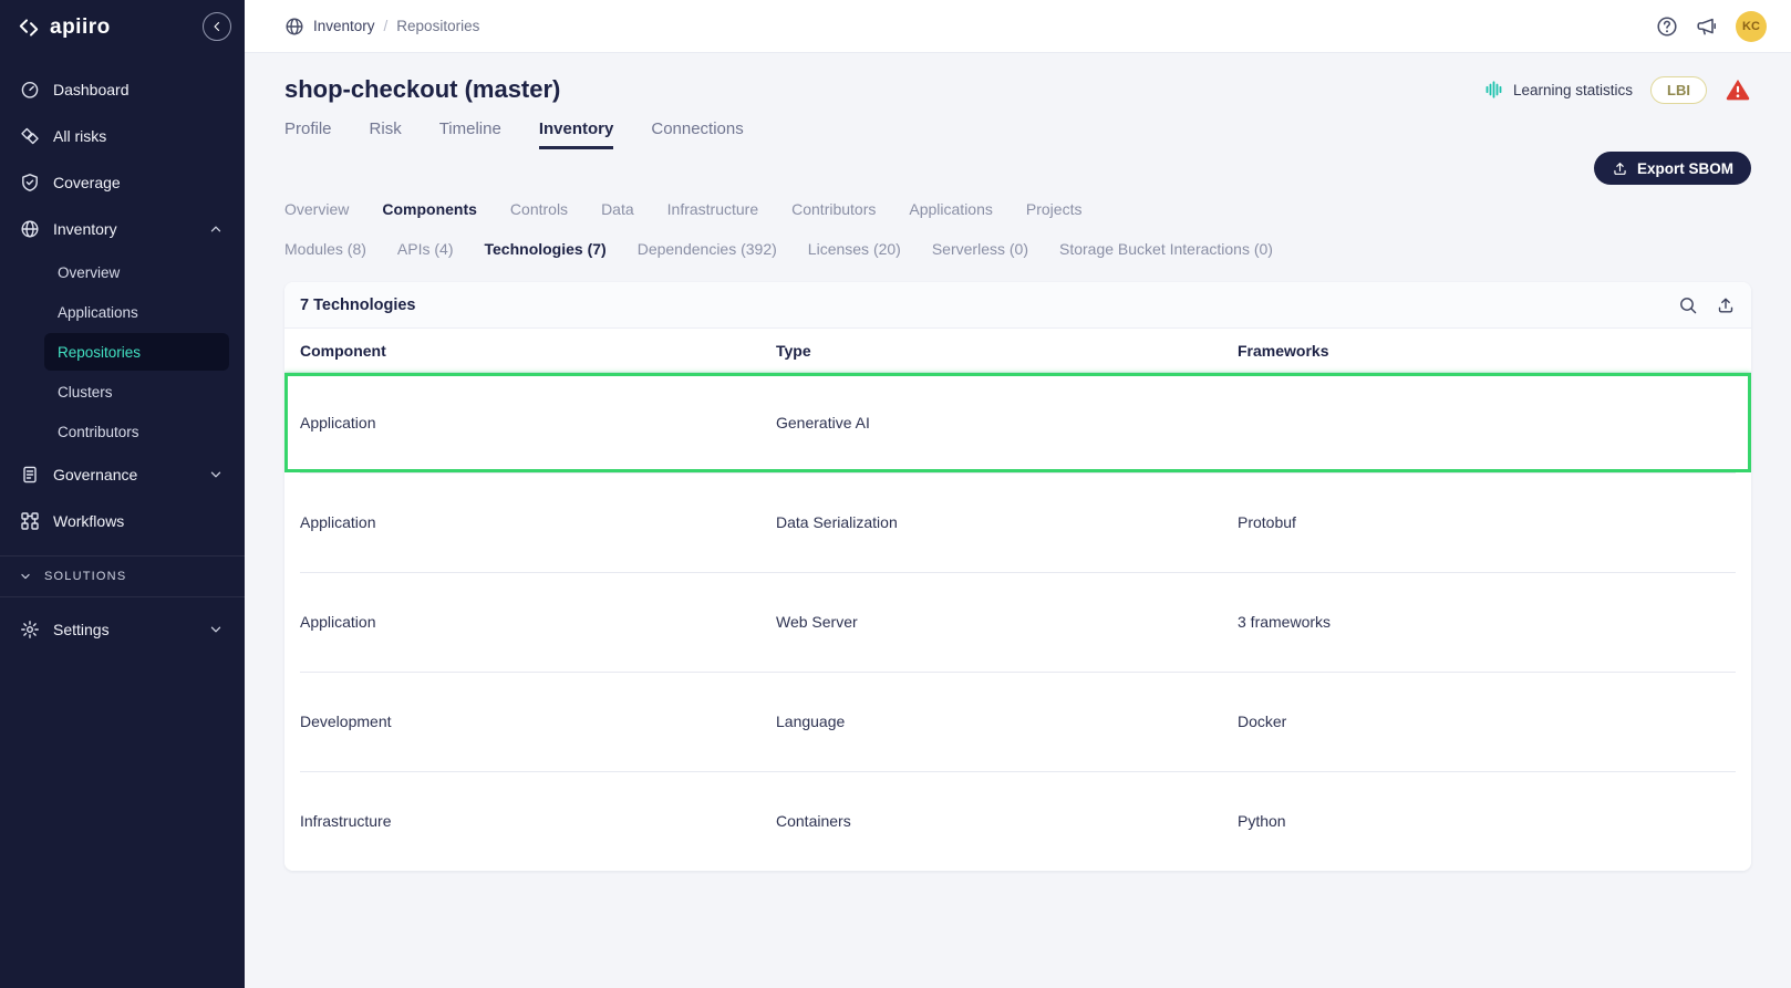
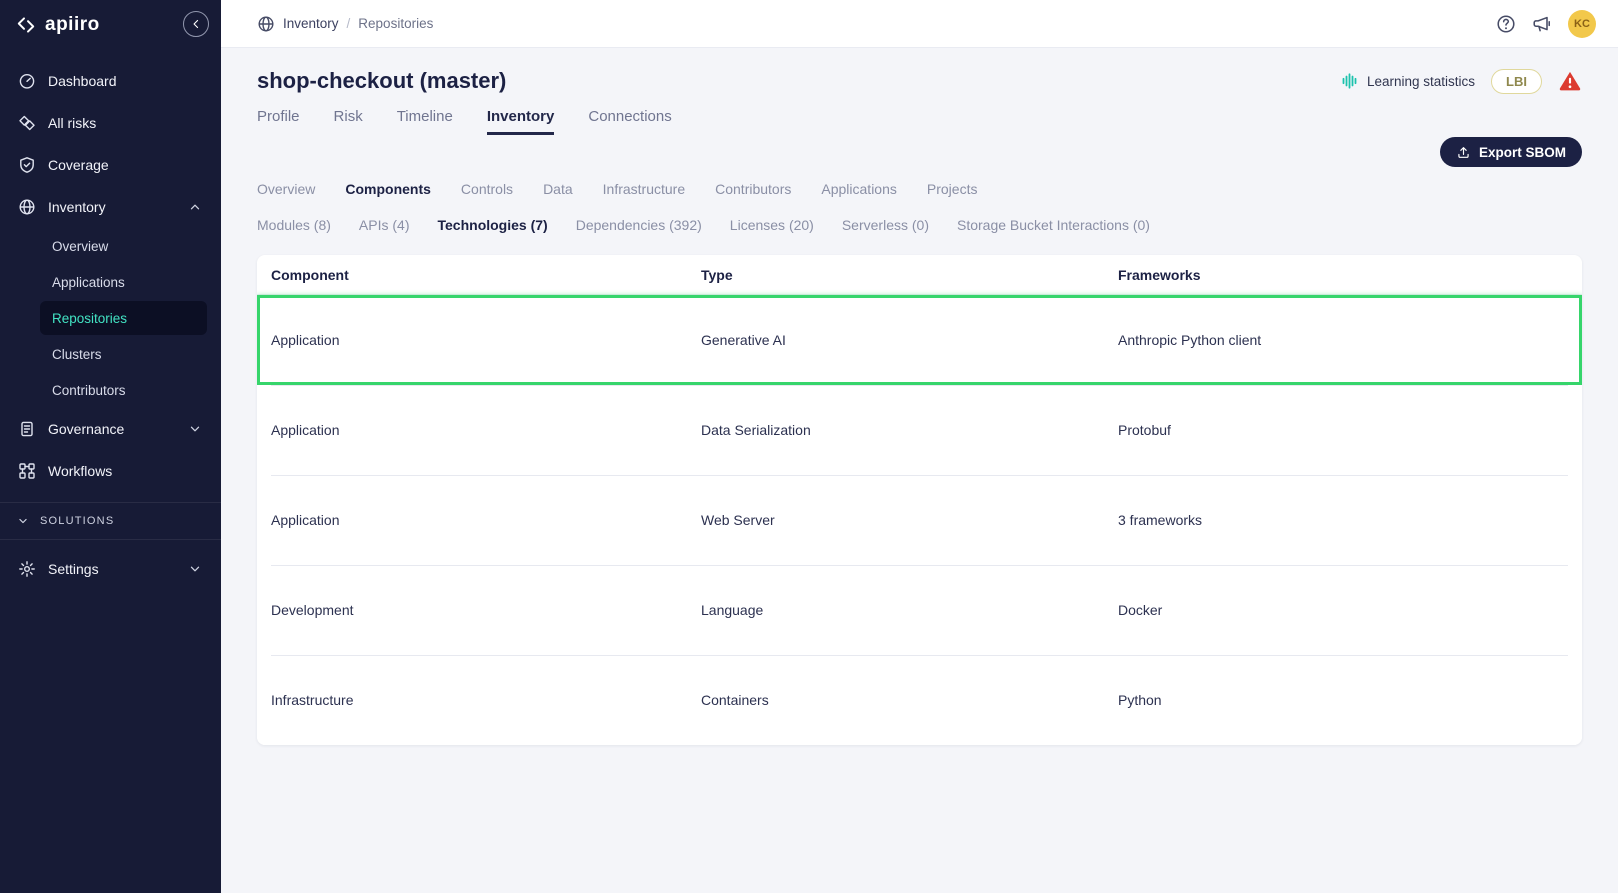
  apiiro
  Dashboard
  All risks
  Coverage
  Inventory
  Overview
  Applications
  Repositories
  Clusters
  Contributors
  Governance
  Workflows
  SOLUTIONS
  Settings
  Inventory
  /
  Repositories
  KC
  shop-checkout (master)
  Learning statistics
  LBI
  Profile
  Risk
  Timeline
  Inventory
  Connections
  Export SBOM
  Overview
  Components
  Controls
  Data
  Infrastructure
  Contributors
  Applications
  Projects
  Modules (8)
  APIs (4)
  Technologies (7)
  Dependencies (392)
  Licenses (20)
  Serverless (0)
  Storage Bucket Interactions (0)
- 7 Technologies
  Component
  Type
  Frameworks
  Application
  Generative AI
+ Anthropic Python client
  Application
  Data Serialization
  Protobuf
  Application
  Web Server
  3 frameworks
  Development
  Language
  Docker
  Infrastructure
  Containers
  Python
